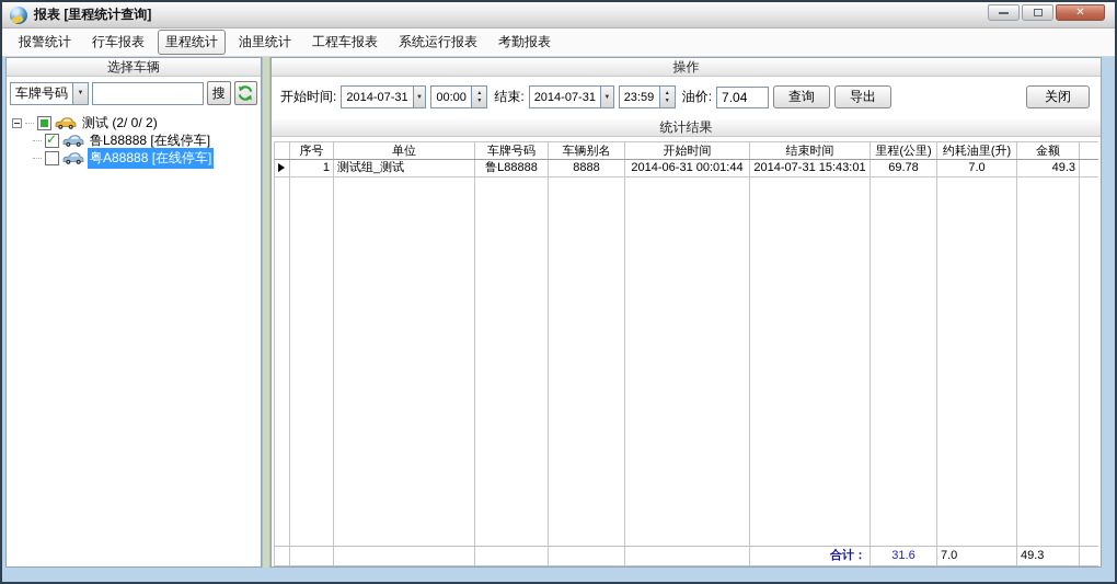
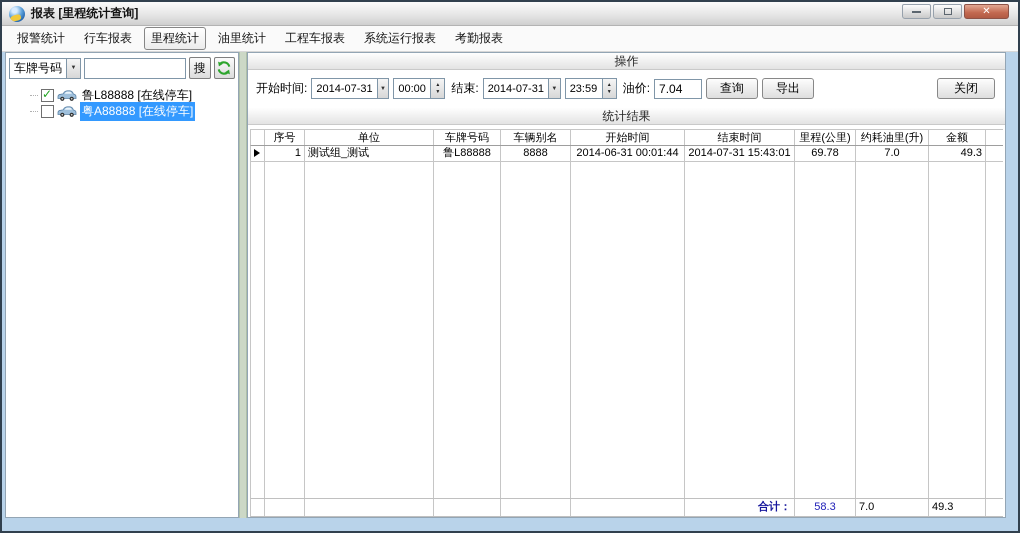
  报表 [里程统计查询]
  ✕
  报警统计
  行车报表
  里程统计
  油里统计
  工程车报表
  系统运行报表
  考勤报表
- 选择车辆
  车牌号码
  搜
- 测试 (2/ 0/ 2)
  ✓
  鲁L88888 [在线停车]
  粤A88888 [在线停车]
  操作
  开始时间:
  2014-07-31
  00:00
  结束:
  2014-07-31
  23:59
  油价:
  7.04
  查询
  导出
  关闭
  统计结果
  序号
  单位
  车牌号码
  车辆别名
  开始时间
  结束时间
  里程(公里)
  约耗油里(升)
  金额
  1
  测试组_测试
  鲁L88888
  8888
  2014-06-31 00:01:44
  2014-07-31 15:43:01
  69.78
  7.0
  49.3
  合计：
- 31.6
+ 58.3
  7.0
  49.3
